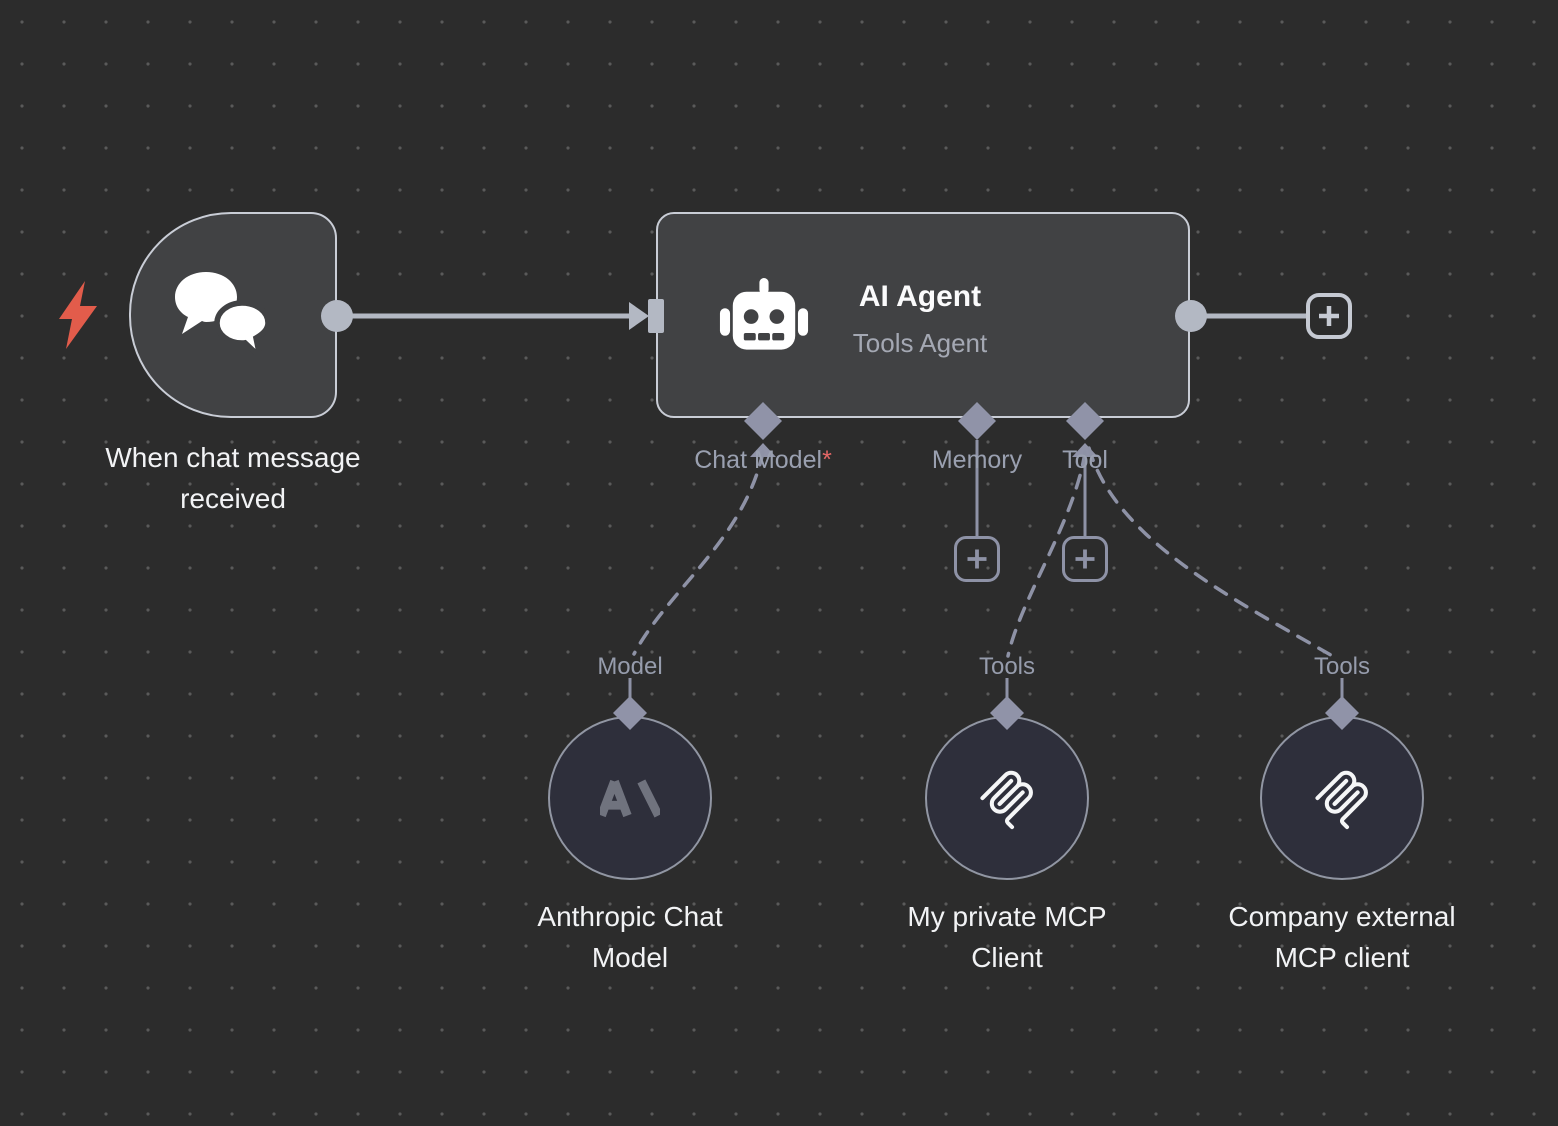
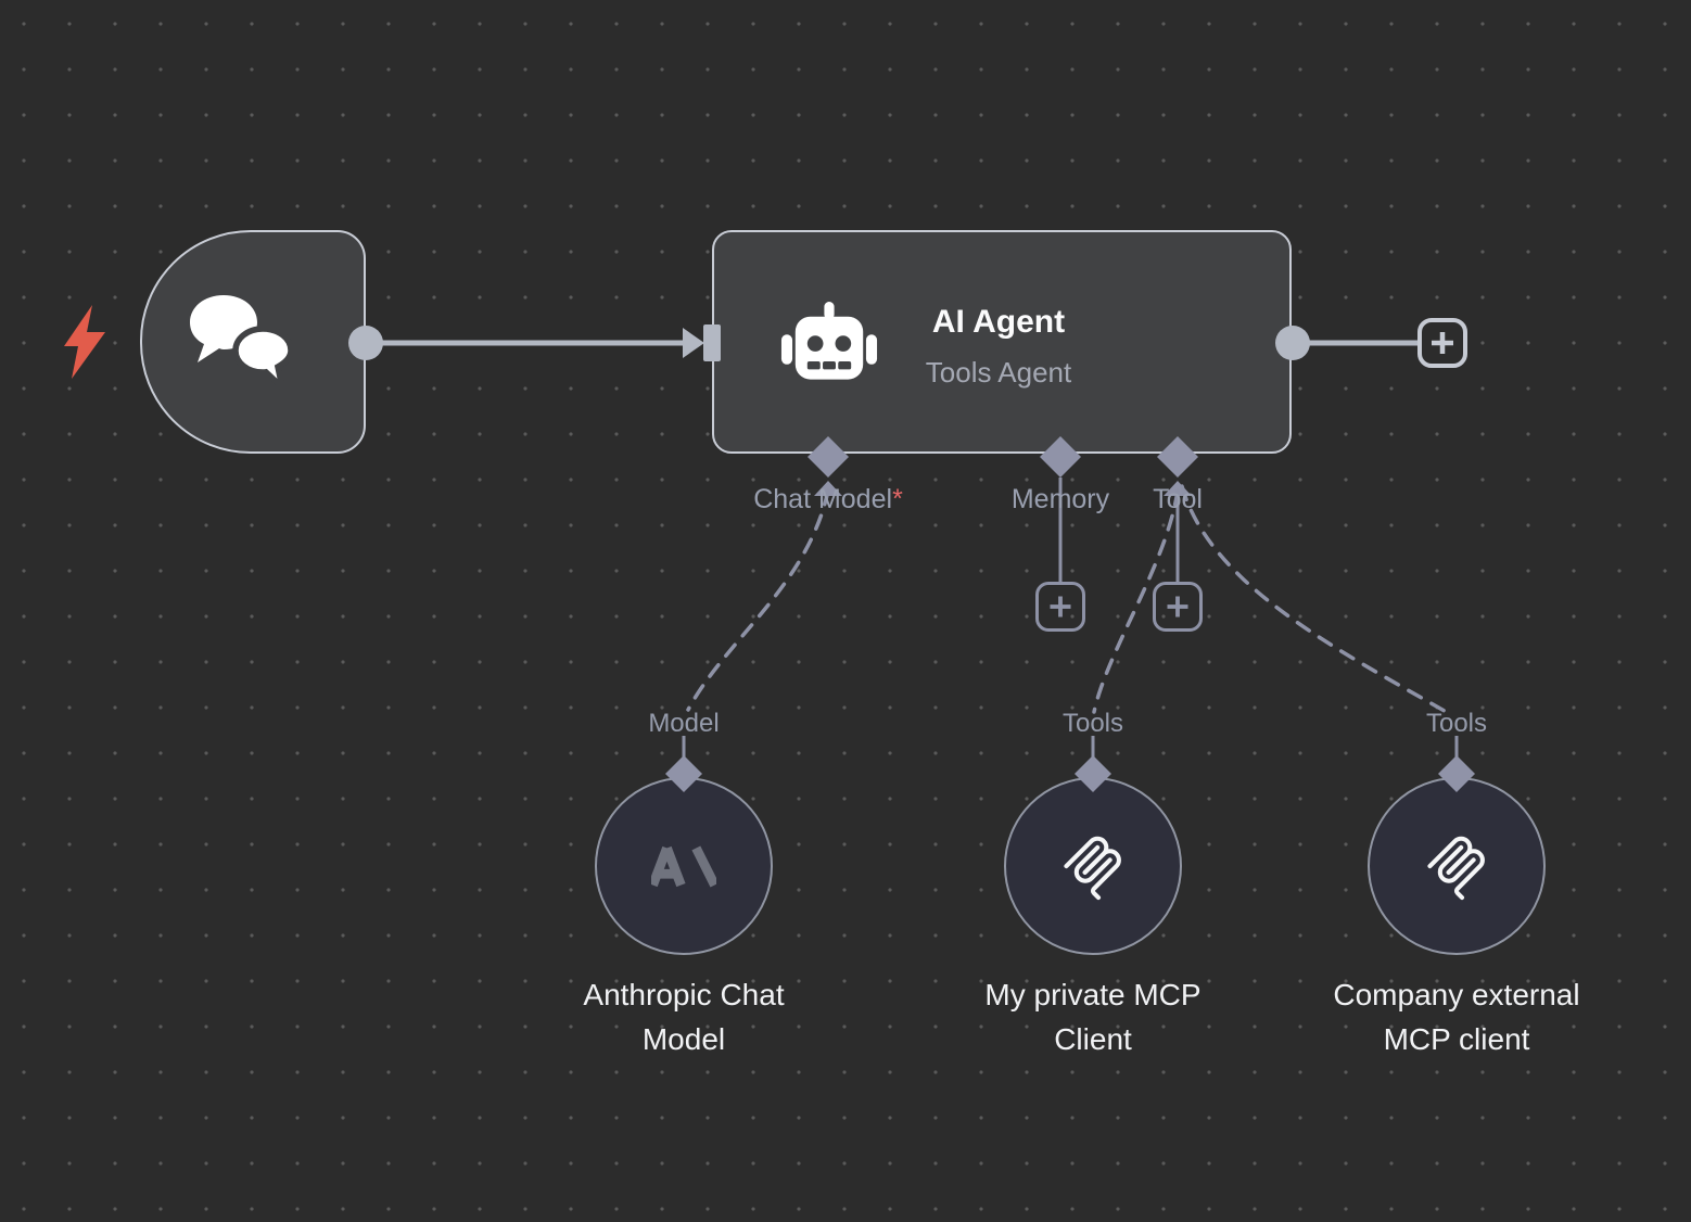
  AI Agent
  Tools Agent
  Chat Model*
  Memory
  Tool
  Model
  Tools
  Tools
- When chat message
- received
  Anthropic Chat
  Model
  My private MCP
  Client
  Company external
  MCP client
